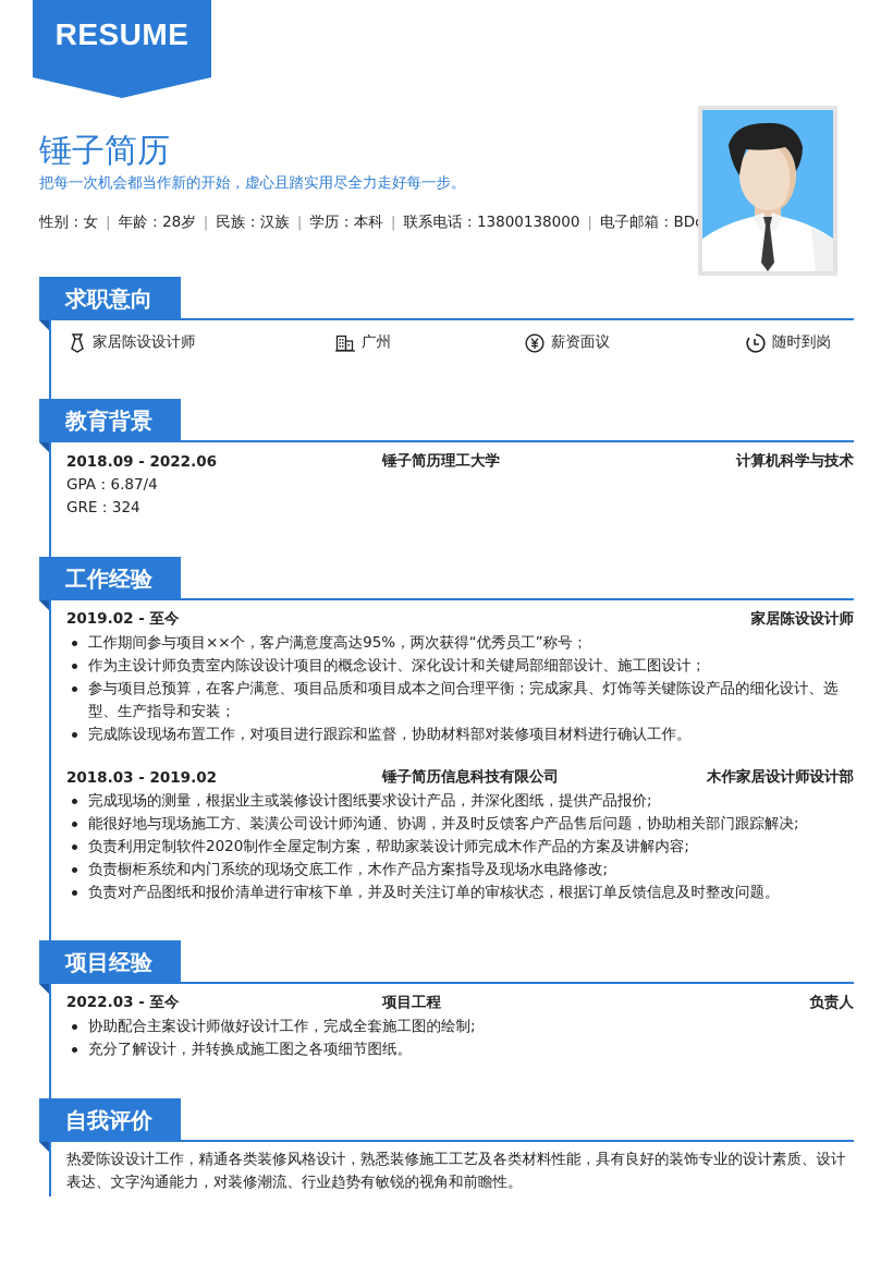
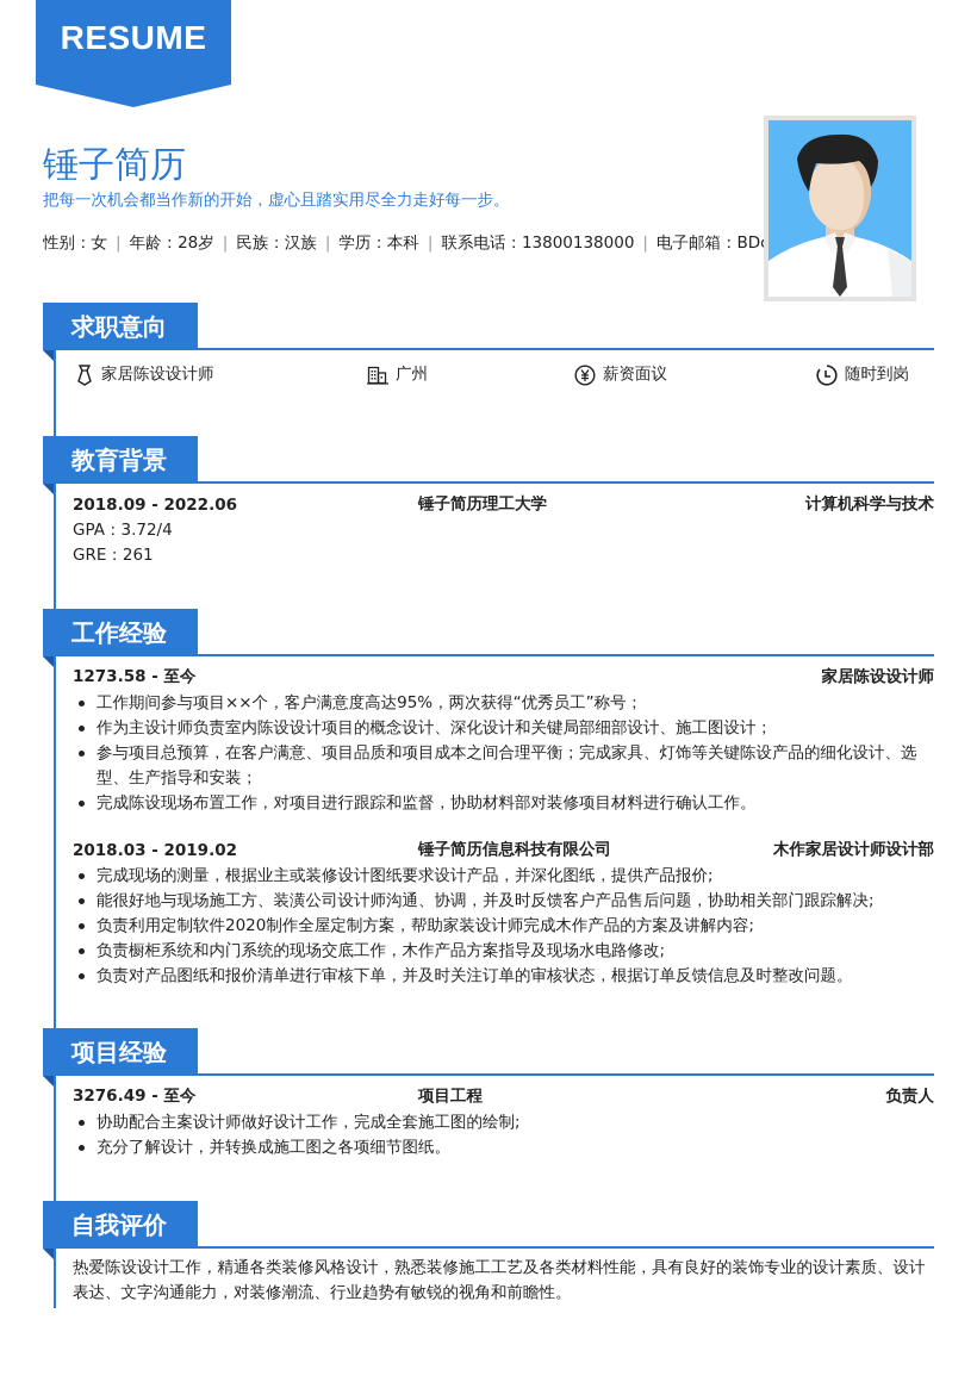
  RESUME
  锤子简历
  把每一次机会都当作新的开始，虚心且踏实用尽全力走好每一步。
  性别：女 | 年龄：28岁 | 民族：汉族 | 学历：本科 | 联系电话：13800138000 | 电子邮箱：BD
  求职意向
  家居陈设设计师
  广州
  薪资面议
  随时到岗
  教育背景
  2018.09 - 2022.06
  锤子简历理工大学
  计算机科学与技术
- GPA：6.87/4
+ GPA：3.72/4
- GRE：324
+ GRE：261
  工作经验
- 2019.02 - 至今
+ 1273.58 - 至今
  家居陈设设计师
  工作期间参与项目××个，客户满意度高达95%，两次获得“优秀员工”称号；
  作为主设计师负责室内陈设设计项目的概念设计、深化设计和关键局部细部设计、施工图设计；
  参与项目总预算，在客户满意、项目品质和项目成本之间合理平衡；完成家具、灯饰等关键陈设产品的细化设计、选型、生产指导和安装；
  完成陈设现场布置工作，对项目进行跟踪和监督，协助材料部对装修项目材料进行确认工作。
  2018.03 - 2019.02
  锤子简历信息科技有限公司
  木作家居设计师设计部
  完成现场的测量，根据业主或装修设计图纸要求设计产品，并深化图纸，提供产品报价;
  能很好地与现场施工方、装潢公司设计师沟通、协调，并及时反馈客户产品售后问题，协助相关部门跟踪解决;
  负责利用定制软件2020制作全屋定制方案，帮助家装设计师完成木作产品的方案及讲解内容;
  负责橱柜系统和内门系统的现场交底工作，木作产品方案指导及现场水电路修改;
  负责对产品图纸和报价清单进行审核下单，并及时关注订单的审核状态，根据订单反馈信息及时整改问题。
  项目经验
- 2022.03 - 至今
+ 3276.49 - 至今
  项目工程
  负责人
  协助配合主案设计师做好设计工作，完成全套施工图的绘制;
  充分了解设计，并转换成施工图之各项细节图纸。
  自我评价
  热爱陈设设计工作，精通各类装修风格设计，熟悉装修施工工艺及各类材料性能，具有良好的装饰专业的设计素质、设计表达、文字沟通能力，对装修潮流、行业趋势有敏锐的视角和前瞻性。
